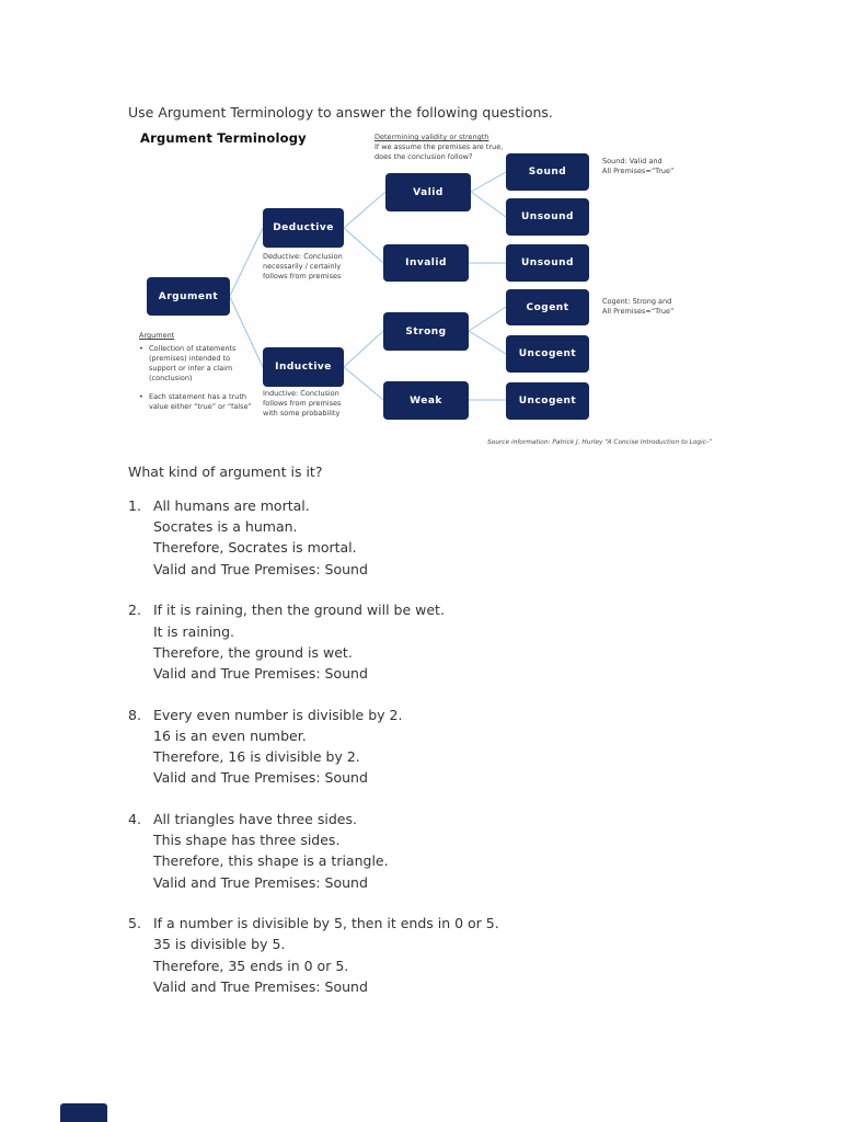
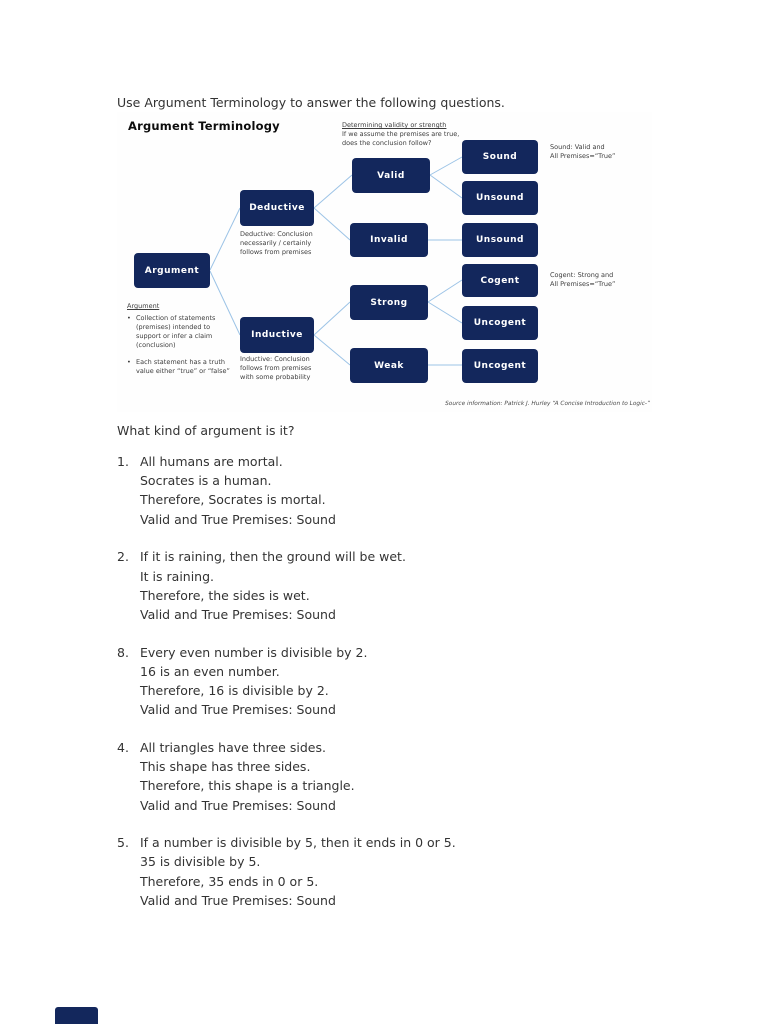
  Use Argument Terminology to answer the following questions.
  Argument Terminology
  Determining validity or strength
  If we assume the premises are true,
  does the conclusion follow?
  Argument
  Deductive
  Inductive
  Valid
  Invalid
  Strong
  Weak
  Sound
  Unsound
  Unsound
  Cogent
  Uncogent
  Uncogent
  Sound: Valid and
  All Premises=“True”
  Cogent: Strong and
  All Premises=“True”
  Deductive: Conclusion
  necessarily / certainly
  follows from premises
  Inductive: Conclusion
  follows from premises
  with some probability
  Argument
  •
  Collection of statements (premises) intended to support or infer a claim (conclusion)
  •
  Each statement has a truth value either “true” or “false”
  What kind of argument is it?
  1.
  All humans are mortal.
  Socrates is a human.
  Therefore, Socrates is mortal.
  Valid and True Premises: Sound
  2.
  If it is raining, then the ground will be wet.
  It is raining.
- Therefore, the ground is wet.
+ Therefore, the sides is wet.
  Valid and True Premises: Sound
  8.
  Every even number is divisible by 2.
  16 is an even number.
  Therefore, 16 is divisible by 2.
  Valid and True Premises: Sound
  4.
  All triangles have three sides.
  This shape has three sides.
  Therefore, this shape is a triangle.
  Valid and True Premises: Sound
  5.
  If a number is divisible by 5, then it ends in 0 or 5.
  35 is divisible by 5.
  Therefore, 35 ends in 0 or 5.
  Valid and True Premises: Sound
